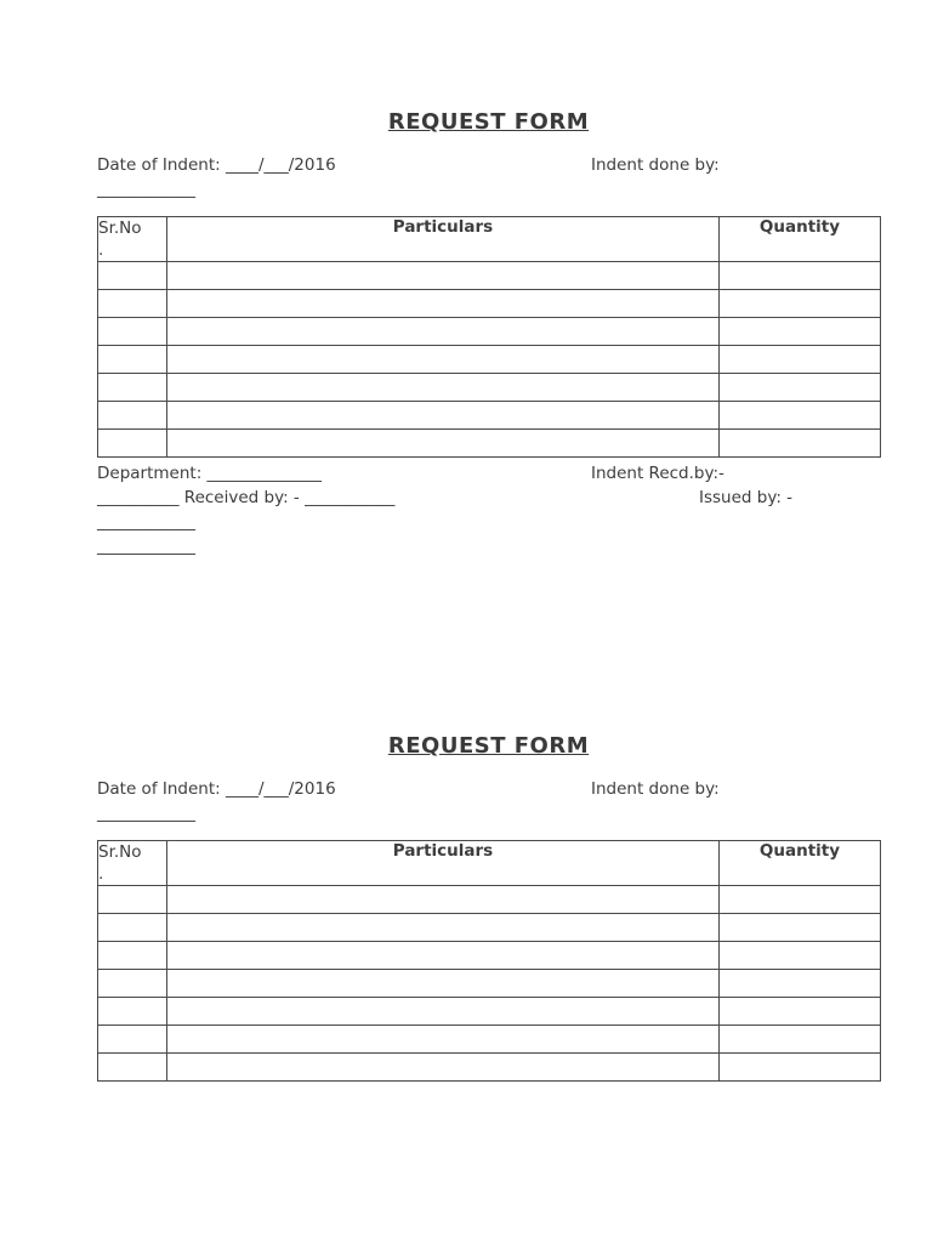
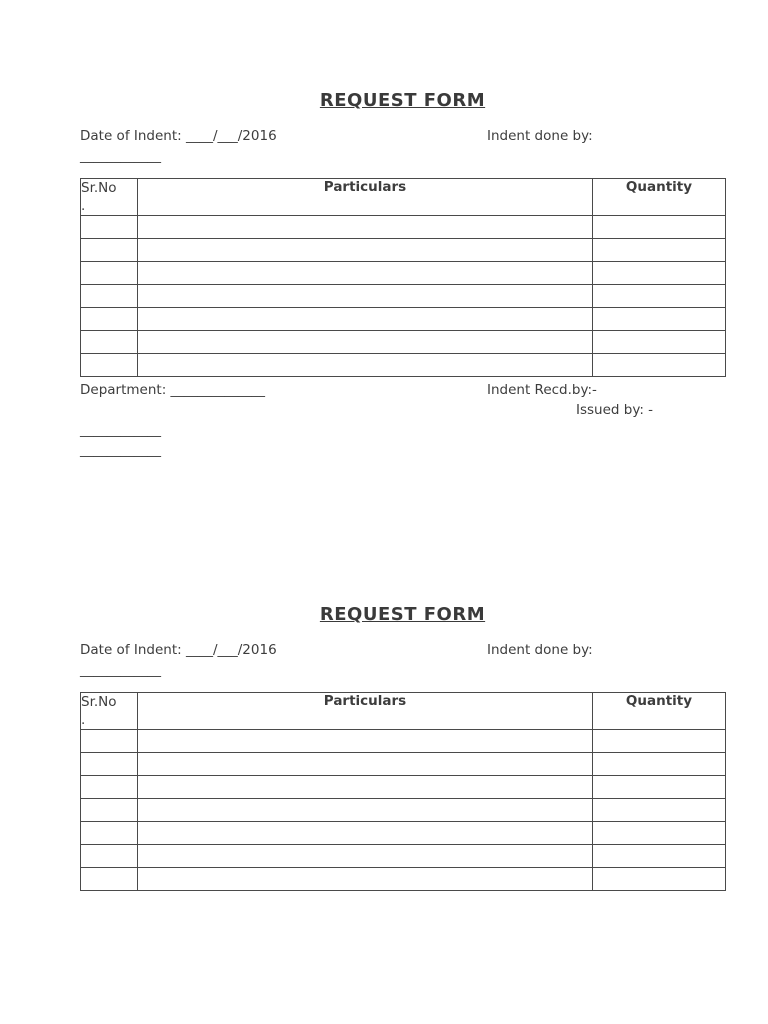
  REQUEST FORM
  Date of Indent: ____/___/2016
  Indent done by:
  ____________
  Sr.No .	Particulars	Quantity
  Department: ______________
  Indent Recd.by:-
- __________ Received by: - ___________
  Issued by: -
  ____________
  ____________
  REQUEST FORM
  Date of Indent: ____/___/2016
  Indent done by:
  ____________
  Sr.No .	Particulars	Quantity
